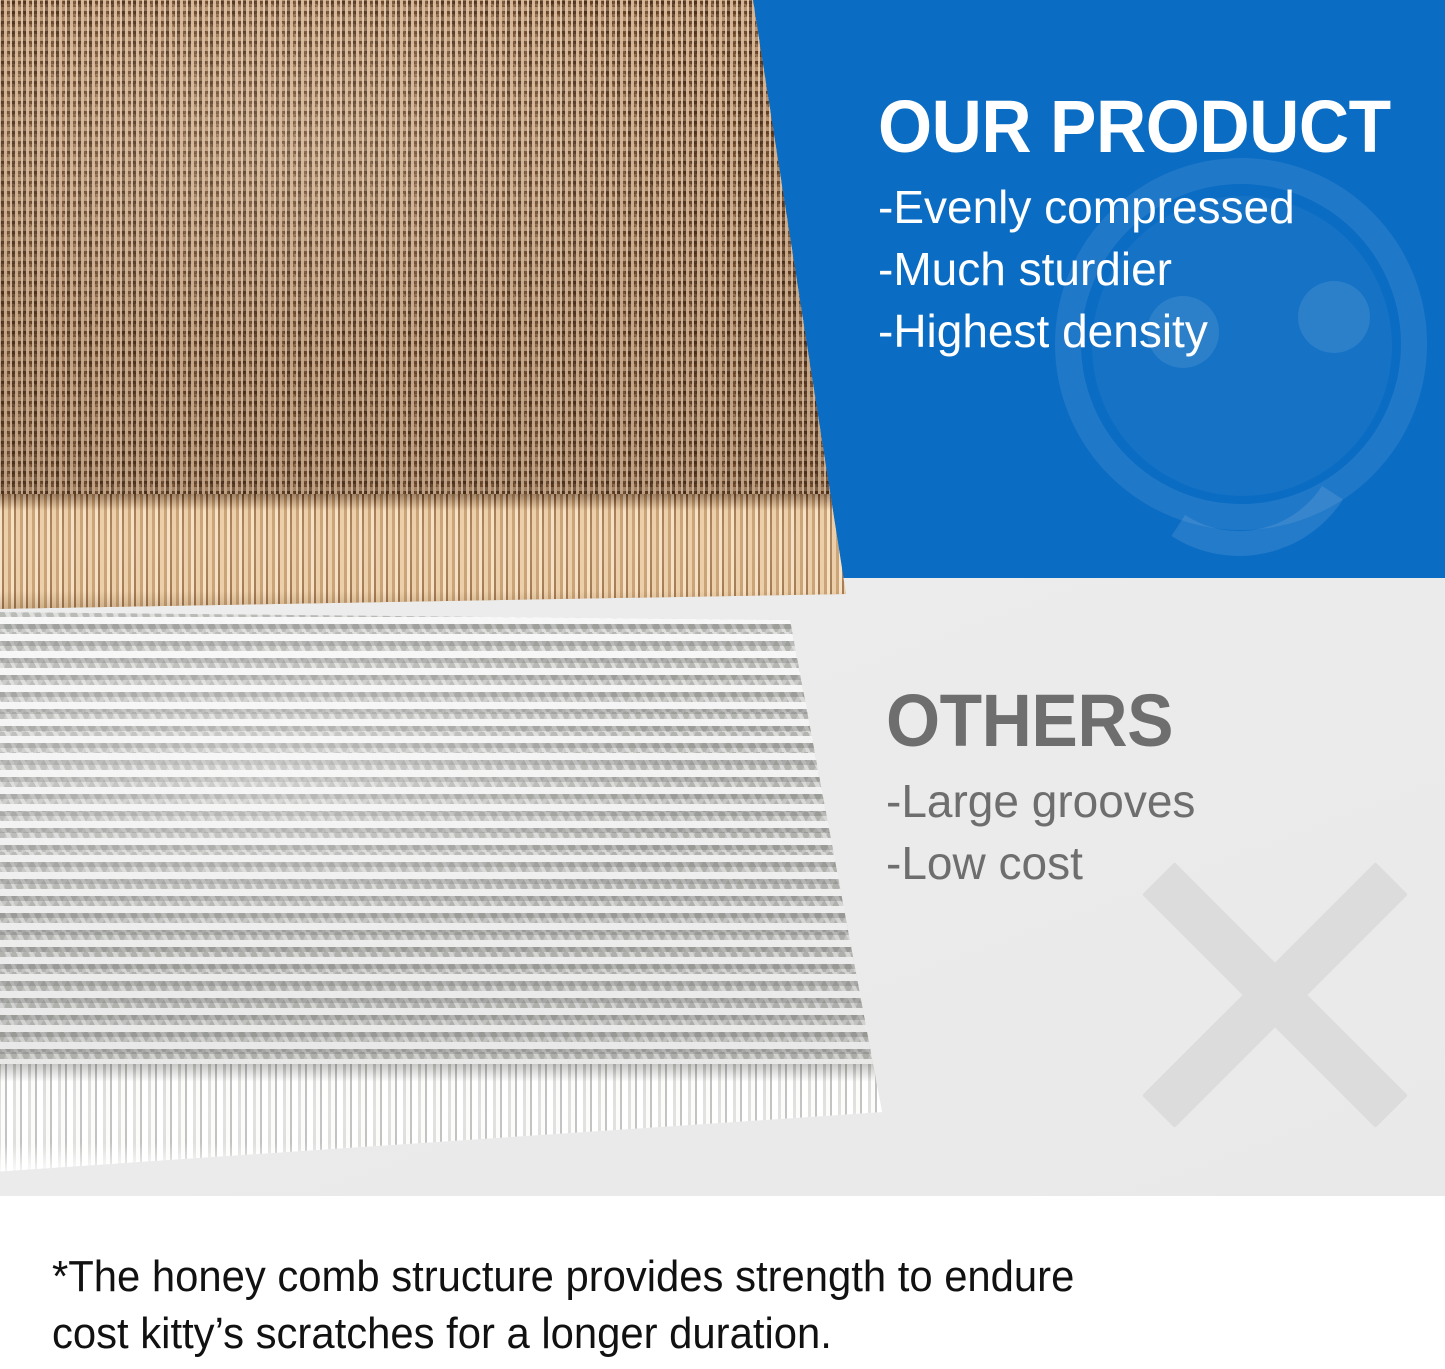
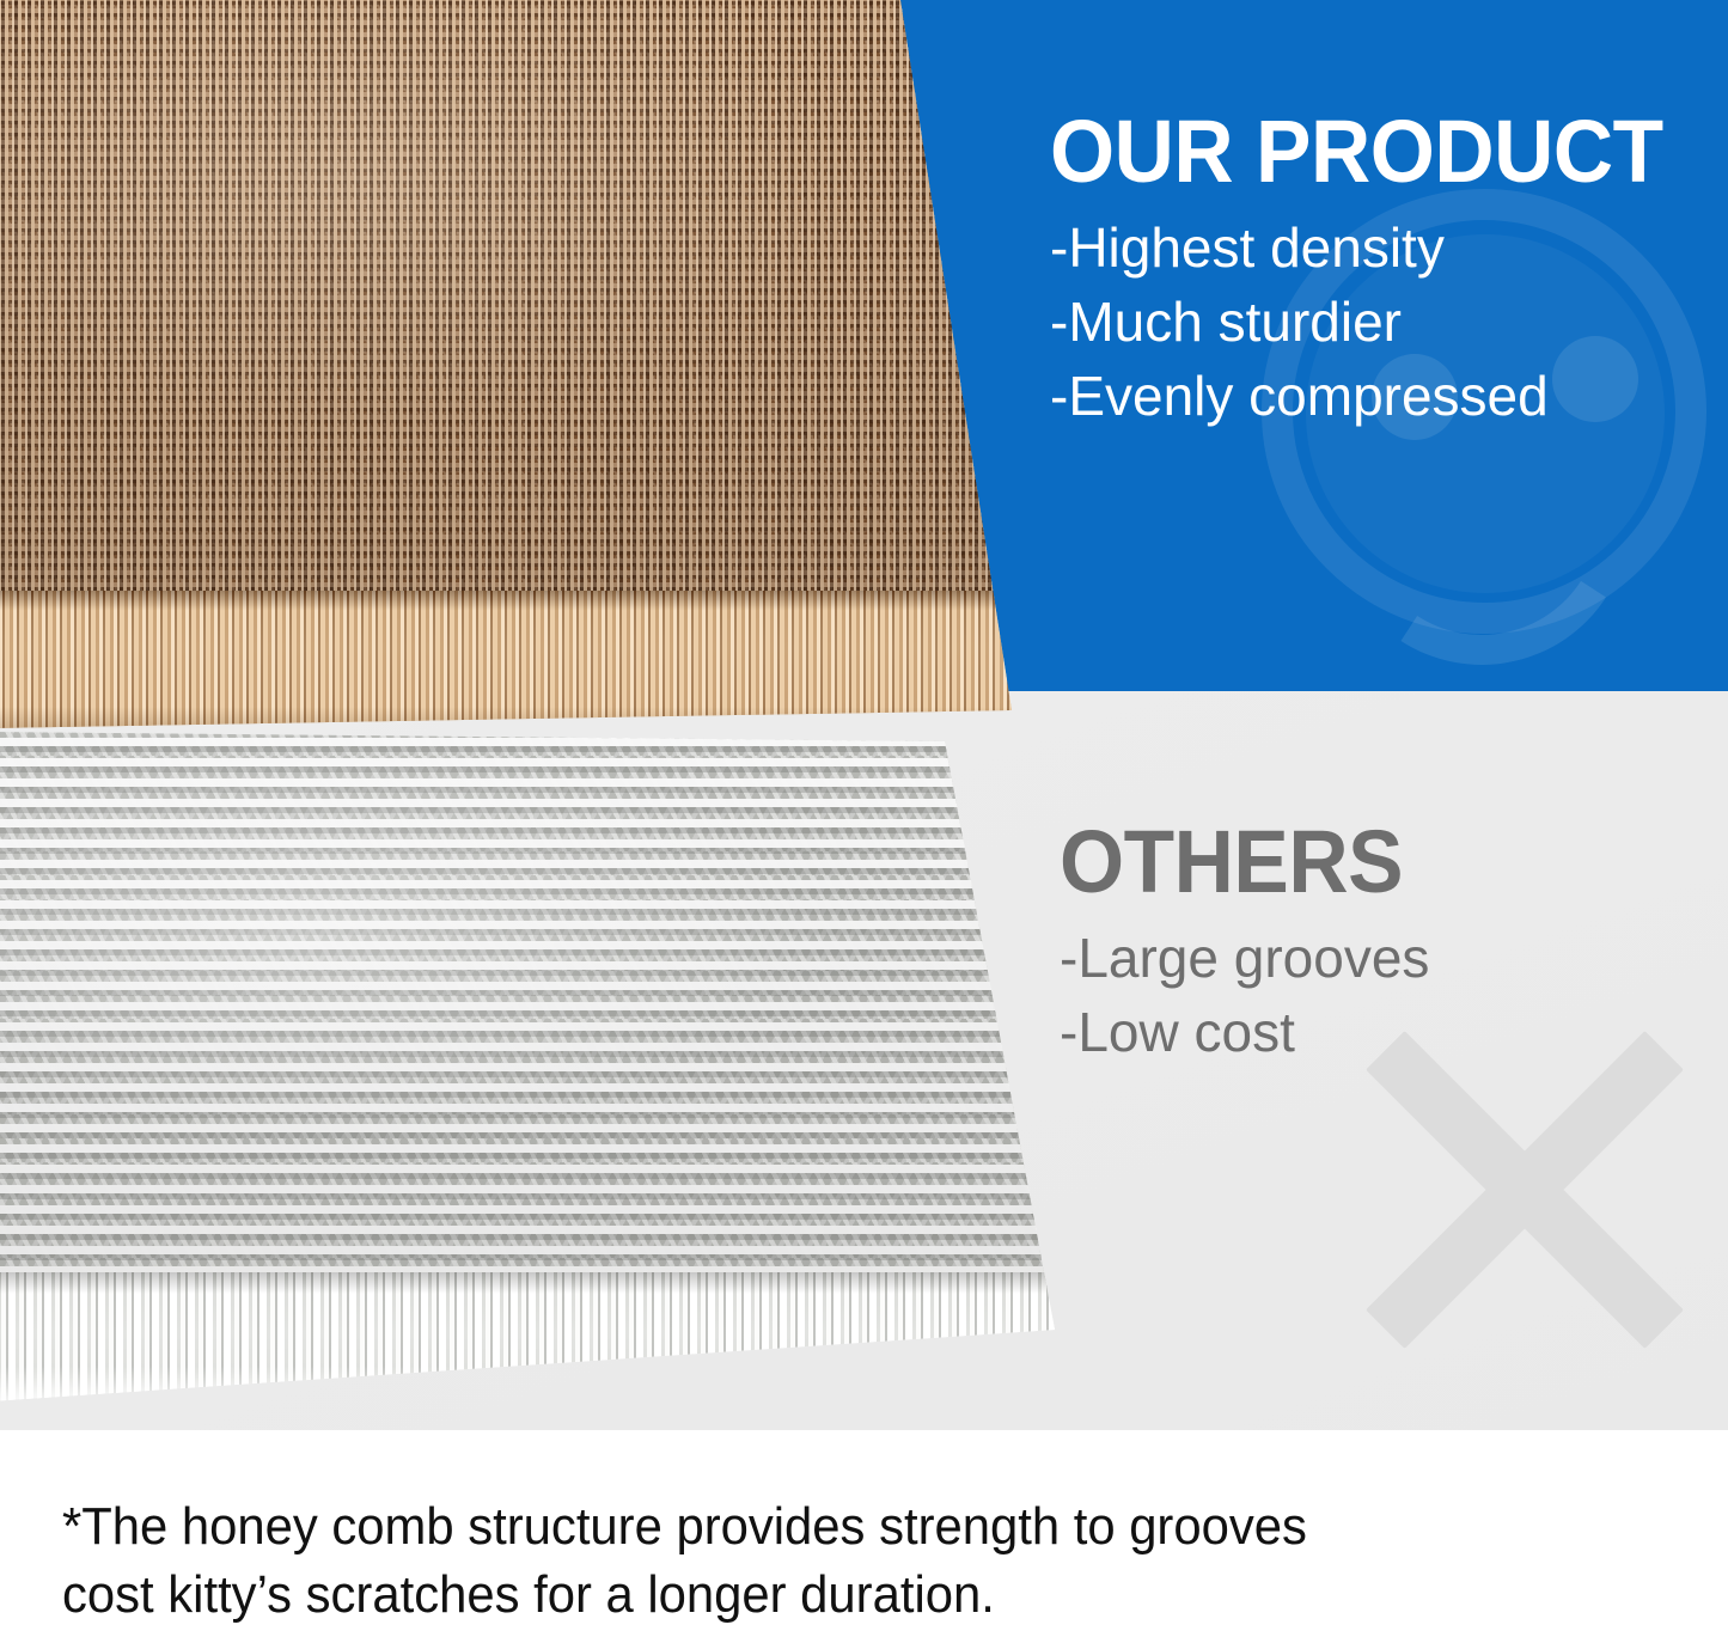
  OUR PRODUCT
- -Evenly compressed
+ -Highest density
  -Much sturdier
- -Highest density
+ -Evenly compressed
  OTHERS
  -Large grooves
  -Low cost
- *The honey comb structure provides strength to endure
+ *The honey comb structure provides strength to grooves
  cost kitty’s scratches for a longer duration.
